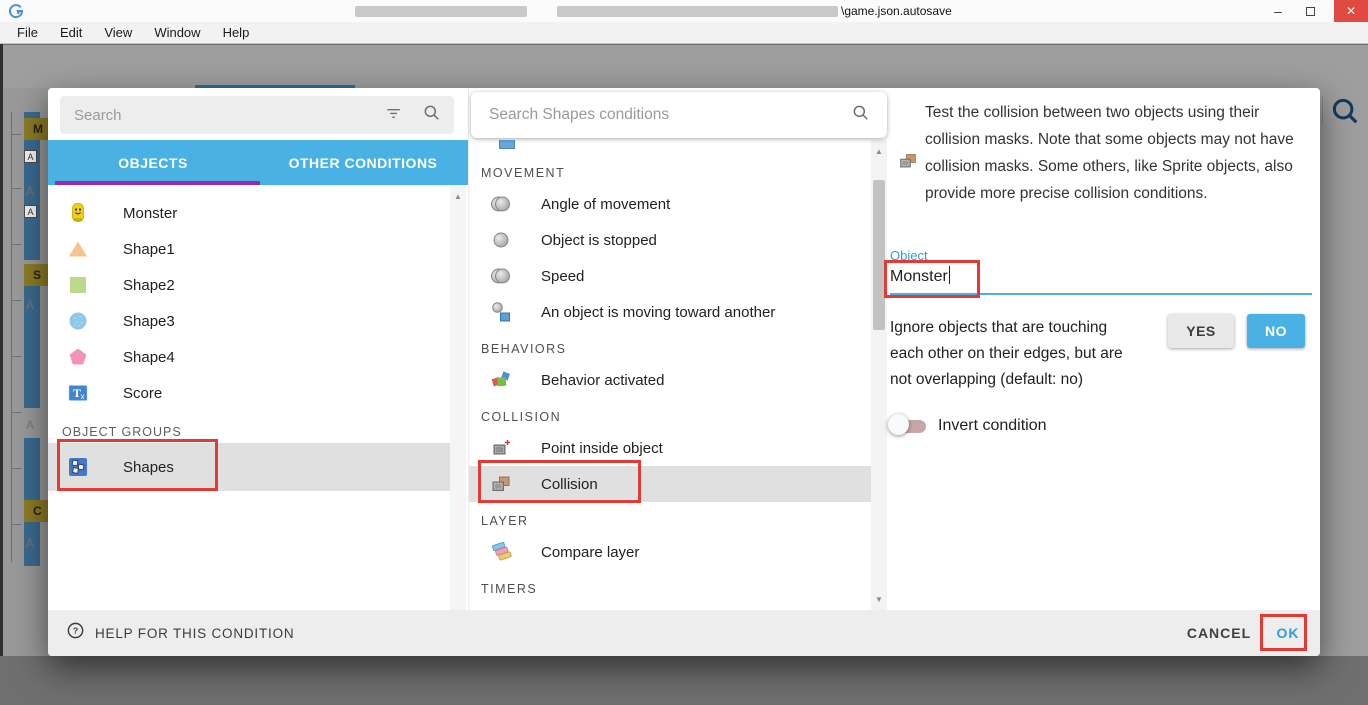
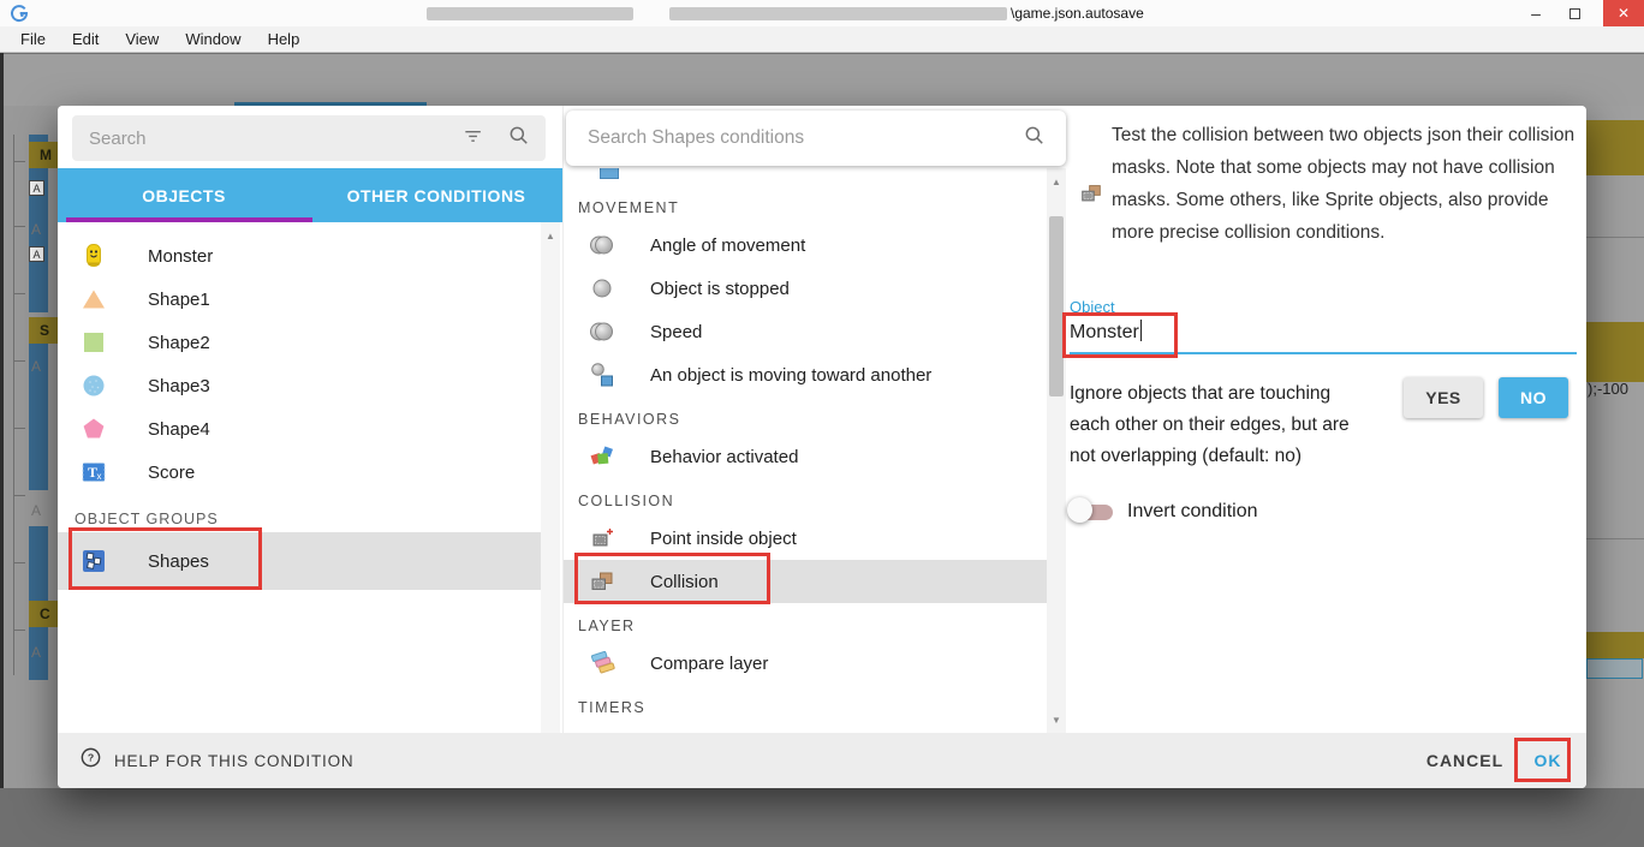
  \game.json.autosave
  –
  ✕
  File
  Edit
  View
  Window
  Help
  M
  S
  C
  A
  A
  A
  A
  A
  A
+ );-100
  Search
  OBJECTS
  OTHER CONDITIONS
  Monster
  Shape1
  Shape2
  Shape3
  Shape4
  T
  x
  Score
  OBJECT GROUPS
  Shapes
  ▲
  Search Shapes conditions
  MOVEMENT
  Angle of movement
  Object is stopped
  Speed
  An object is moving toward another
  BEHAVIORS
  Behavior activated
  COLLISION
  Point inside object
  Collision
  LAYER
  Compare layer
  TIMERS
  ▲
  ▼
- Test the collision between two objects using their collision masks. Note that some objects may not have collision masks. Some others, like Sprite objects, also provide more precise collision conditions.
+ Test the collision between two objects json their collision masks. Note that some objects may not have collision masks. Some others, like Sprite objects, also provide more precise collision conditions.
  Object
  Monster
  Ignore objects that are touching each other on their edges, but are not overlapping (default: no)
  YES
  NO
  Invert condition
  ?
  HELP FOR THIS CONDITION
  CANCEL
  OK
